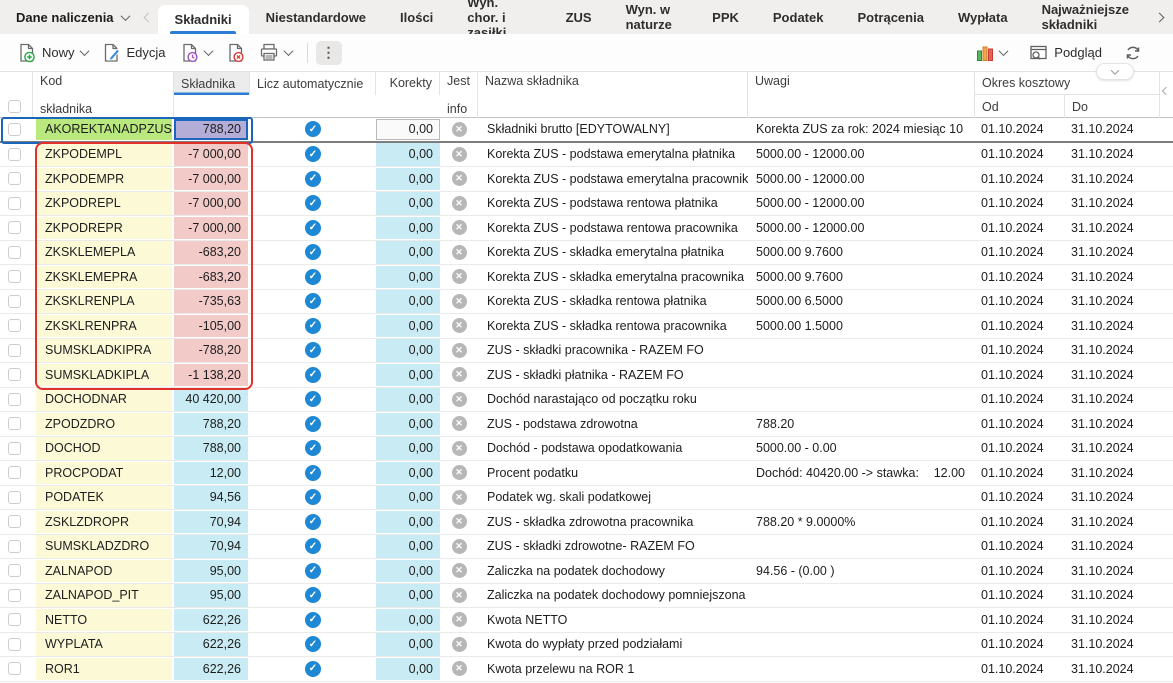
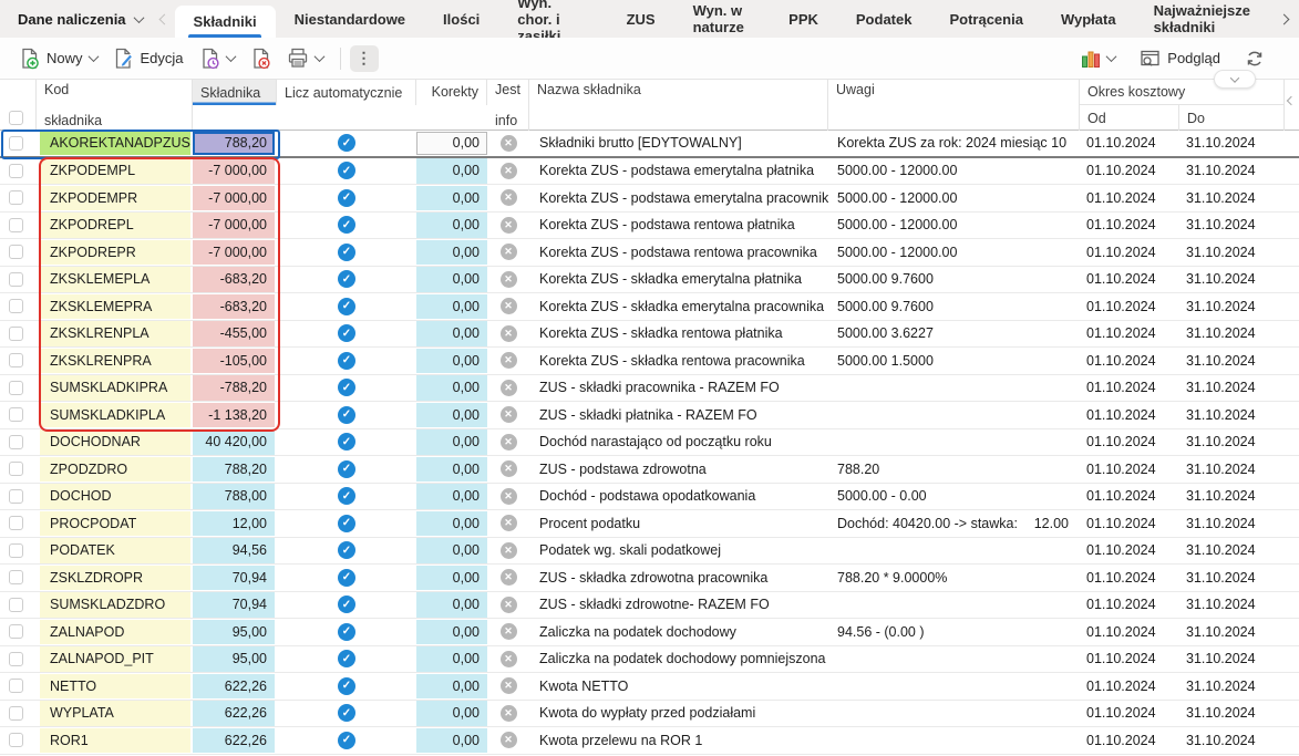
  Dane naliczenia
  Składniki
  Niestandardowe
  Ilości
  Wyn. chor. i zasiłki
  ZUS
  Wyn. w naturze
  PPK
  Podatek
  Potrącenia
  Wypłata
  Najważniejsze składniki
  Nowy
  Edycja
  ⋮
  Podgląd
  Kod
  składnika
  Składnika
  Licz automatycznie
  Korekty
  Jest
  info
  Nazwa składnika
  Uwagi
  Okres kosztowy
  Od
  Do
  AKOREKTANADPZUS
  788,20
  0,00
  Składniki brutto [EDYTOWALNY]
  Korekta ZUS za rok: 2024 miesiąc 10
  01.10.2024
  31.10.2024
  ZKPODEMPL
  -7 000,00
  0,00
  Korekta ZUS - podstawa emerytalna płatnika
  5000.00 - 12000.00
  01.10.2024
  31.10.2024
  ZKPODEMPR
  -7 000,00
  0,00
  Korekta ZUS - podstawa emerytalna pracownik
  5000.00 - 12000.00
  01.10.2024
  31.10.2024
  ZKPODREPL
  -7 000,00
  0,00
  Korekta ZUS - podstawa rentowa płatnika
  5000.00 - 12000.00
  01.10.2024
  31.10.2024
  ZKPODREPR
  -7 000,00
  0,00
  Korekta ZUS - podstawa rentowa pracownika
  5000.00 - 12000.00
  01.10.2024
  31.10.2024
  ZKSKLEMEPLA
  -683,20
  0,00
  Korekta ZUS - składka emerytalna płatnika
  5000.00 9.7600
  01.10.2024
  31.10.2024
  ZKSKLEMEPRA
  -683,20
  0,00
  Korekta ZUS - składka emerytalna pracownika
  5000.00 9.7600
  01.10.2024
  31.10.2024
  ZKSKLRENPLA
- -735,63
+ -455,00
  0,00
  Korekta ZUS - składka rentowa płatnika
- 5000.00 6.5000
+ 5000.00 3.6227
  01.10.2024
  31.10.2024
  ZKSKLRENPRA
  -105,00
  0,00
  Korekta ZUS - składka rentowa pracownika
  5000.00 1.5000
  01.10.2024
  31.10.2024
  SUMSKLADKIPRA
  -788,20
  0,00
  ZUS - składki pracownika - RAZEM FO
  01.10.2024
  31.10.2024
  SUMSKLADKIPLA
  -1 138,20
  0,00
  ZUS - składki płatnika - RAZEM FO
  01.10.2024
  31.10.2024
  DOCHODNAR
  40 420,00
  0,00
  Dochód narastająco od początku roku
  01.10.2024
  31.10.2024
  ZPODZDRO
  788,20
  0,00
  ZUS - podstawa zdrowotna
  788.20
  01.10.2024
  31.10.2024
  DOCHOD
  788,00
  0,00
  Dochód - podstawa opodatkowania
  5000.00 - 0.00
  01.10.2024
  31.10.2024
  PROCPODAT
  12,00
  0,00
  Procent podatku
  Dochód: 40420.00 -> stawka:
  12.00
  01.10.2024
  31.10.2024
  PODATEK
  94,56
  0,00
  Podatek wg. skali podatkowej
  01.10.2024
  31.10.2024
  ZSKLZDROPR
  70,94
  0,00
  ZUS - składka zdrowotna pracownika
  788.20 * 9.0000%
  01.10.2024
  31.10.2024
  SUMSKLADZDRO
  70,94
  0,00
  ZUS - składki zdrowotne- RAZEM FO
  01.10.2024
  31.10.2024
  ZALNAPOD
  95,00
  0,00
  Zaliczka na podatek dochodowy
  94.56 - (0.00 )
  01.10.2024
  31.10.2024
  ZALNAPOD_PIT
  95,00
  0,00
  Zaliczka na podatek dochodowy pomniejszona
  01.10.2024
  31.10.2024
  NETTO
  622,26
  0,00
  Kwota NETTO
  01.10.2024
  31.10.2024
  WYPLATA
  622,26
  0,00
  Kwota do wypłaty przed podziałami
  01.10.2024
  31.10.2024
  ROR1
  622,26
  0,00
  Kwota przelewu na ROR 1
  01.10.2024
  31.10.2024
